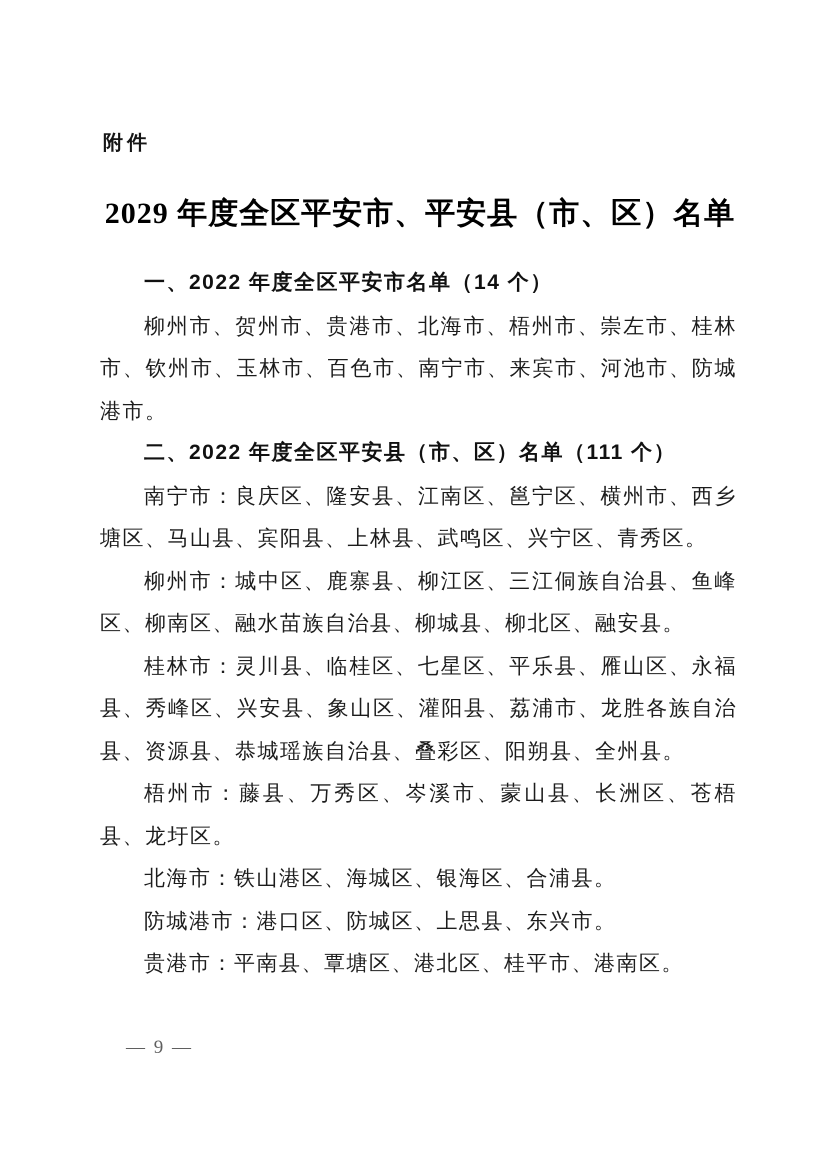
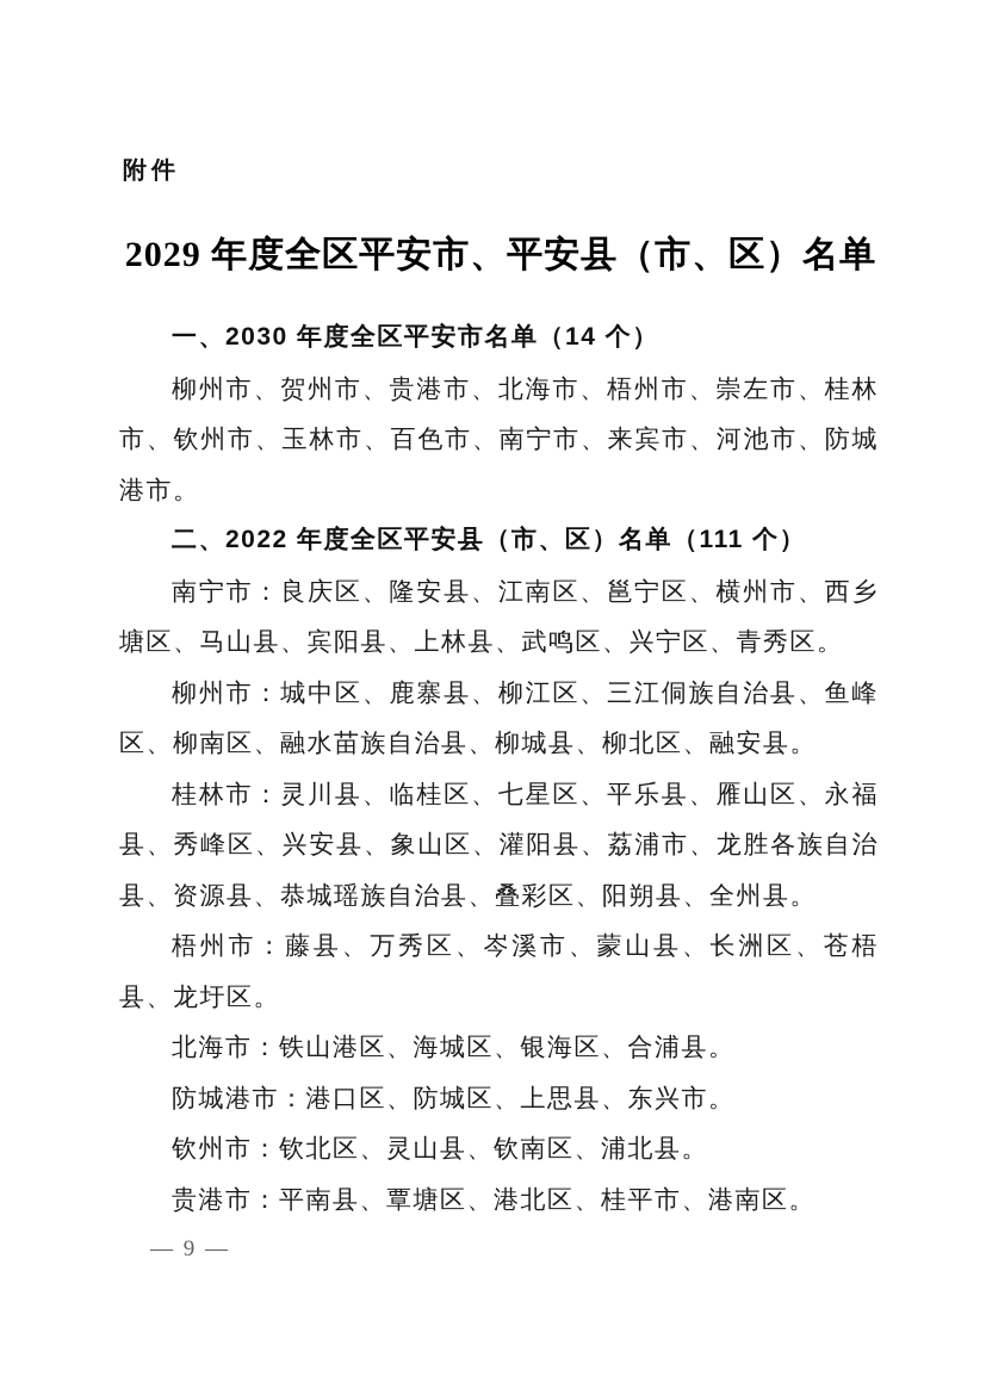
  附件
  2029 年度全区平安市、平安县（市、区）名单
- 一、2022 年度全区平安市名单（14 个）
+ 一、2030 年度全区平安市名单（14 个）
  柳州市、贺州市、贵港市、北海市、梧州市、崇左市、桂林市、钦州市、玉林市、百色市、南宁市、来宾市、河池市、防城港市。
  二、2022 年度全区平安县（市、区）名单（111 个）
  南宁市：良庆区、隆安县、江南区、邕宁区、横州市、西乡塘区、马山县、宾阳县、上林县、武鸣区、兴宁区、青秀区。
  柳州市：城中区、鹿寨县、柳江区、三江侗族自治县、鱼峰区、柳南区、融水苗族自治县、柳城县、柳北区、融安县。
  桂林市：灵川县、临桂区、七星区、平乐县、雁山区、永福县、秀峰区、兴安县、象山区、灌阳县、荔浦市、龙胜各族自治县、资源县、恭城瑶族自治县、叠彩区、阳朔县、全州县。
  梧州市：藤县、万秀区、岑溪市、蒙山县、长洲区、苍梧县、龙圩区。
  北海市：铁山港区、海城区、银海区、合浦县。
  防城港市：港口区、防城区、上思县、东兴市。
+ 钦州市：钦北区、灵山县、钦南区、浦北县。
  贵港市：平南县、覃塘区、港北区、桂平市、港南区。
  — 9 —
